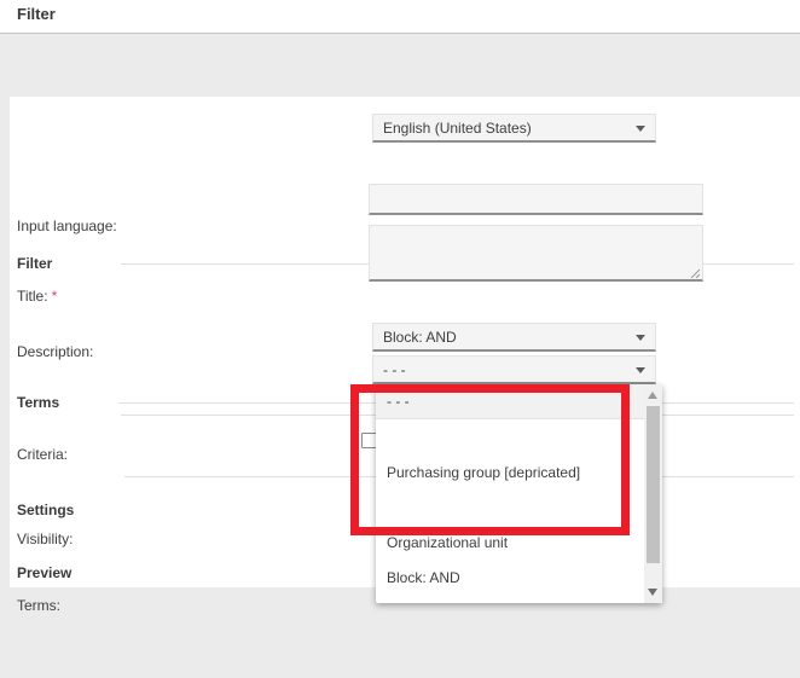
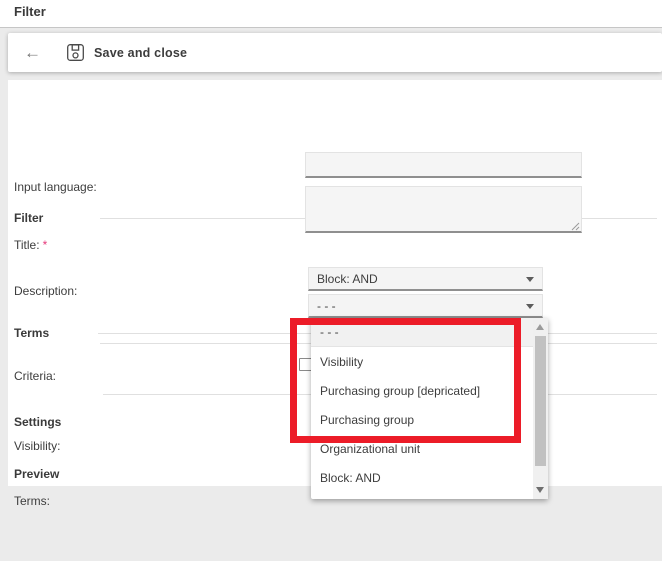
  Filter
+ ←
+ Save and close
  Input language:
- English (United States)
  Filter
  Title: *
  Description:
  Terms
  Block: AND
  Criteria:
  - - -
  Settings
  Visibility:
  Preview
  Terms:
  - - -
+ Visibility
  Purchasing group [depricated]
+ Purchasing group
  Organizational unit
  Block: AND
